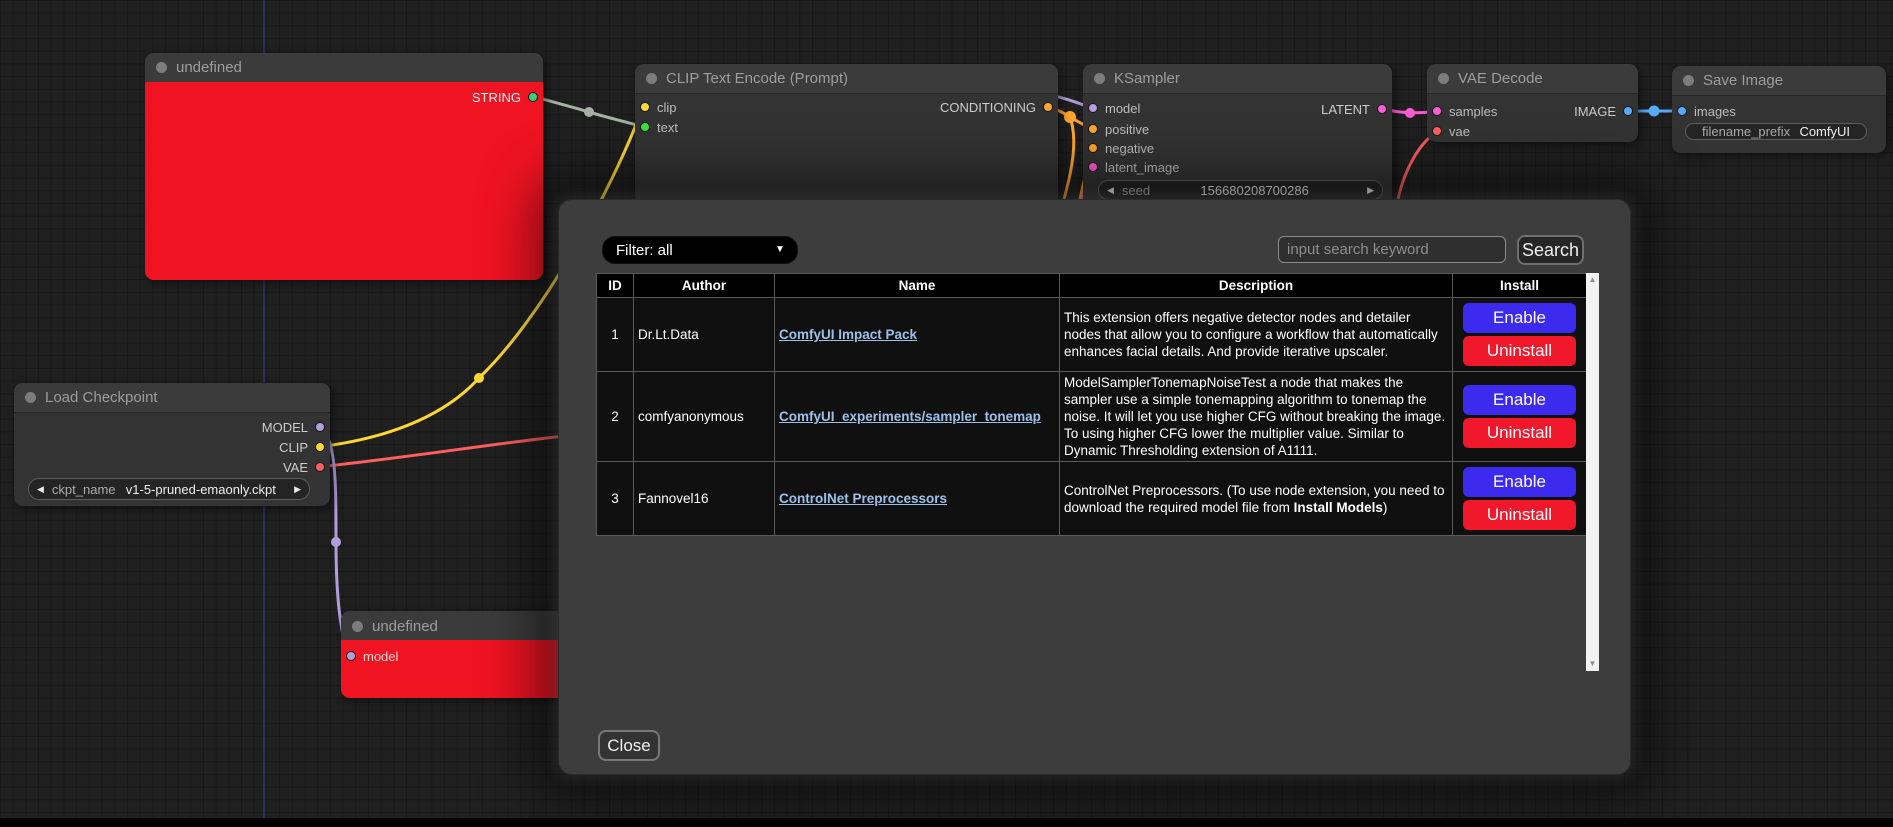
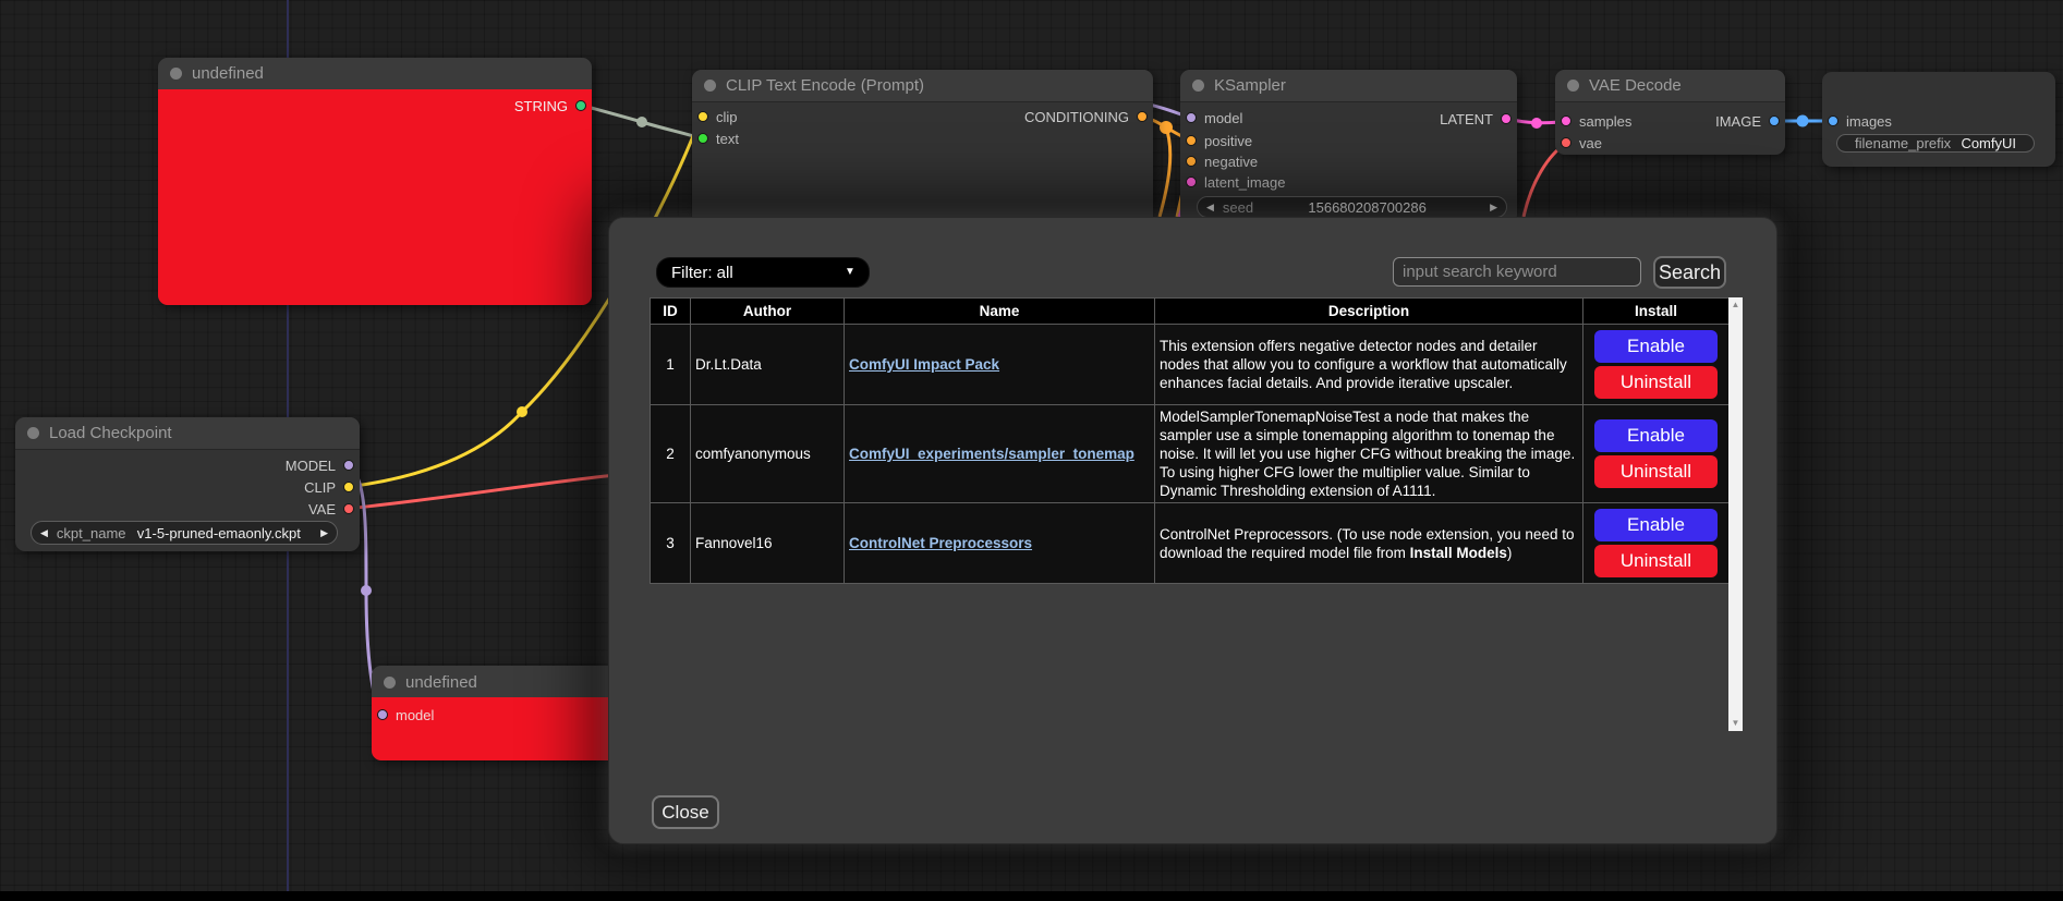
  undefined
  STRING
  CLIP Text Encode (Prompt)
  clip
  text
  CONDITIONING
  KSampler
  model
  positive
  negative
  latent_image
  LATENT
  ◀
  seed
  156680208700286
  ▶
  VAE Decode
  samples
  vae
  IMAGE
- Save Image
  images
  filename_prefix
  ComfyUI
  Load Checkpoint
  MODEL
  CLIP
  VAE
  ◀
  ckpt_name
  v1-5-pruned-emaonly.ckpt
  ▶
  undefined
  model
  Filter: all
  ▼
  input search keyword
  Search
  ID	Author	Name	Description	Install
  1	Dr.Lt.Data	ComfyUI Impact Pack	This extension offers negative detector nodes and detailer nodes that allow you to configure a workflow that automatically enhances facial details. And provide iterative upscaler.	EnableUninstall
  2	comfyanonymous	ComfyUI_experiments/sampler_tonemap	ModelSamplerTonemapNoiseTest a node that makes the sampler use a simple tonemapping algorithm to tonemap the noise. It will let you use higher CFG without breaking the image. To using higher CFG lower the multiplier value. Similar to Dynamic Thresholding extension of A1111.	EnableUninstall
  3	Fannovel16	ControlNet Preprocessors	ControlNet Preprocessors. (To use node extension, you need to download the required model file from Install Models)	EnableUninstall
  ▲
  ▼
  Close
